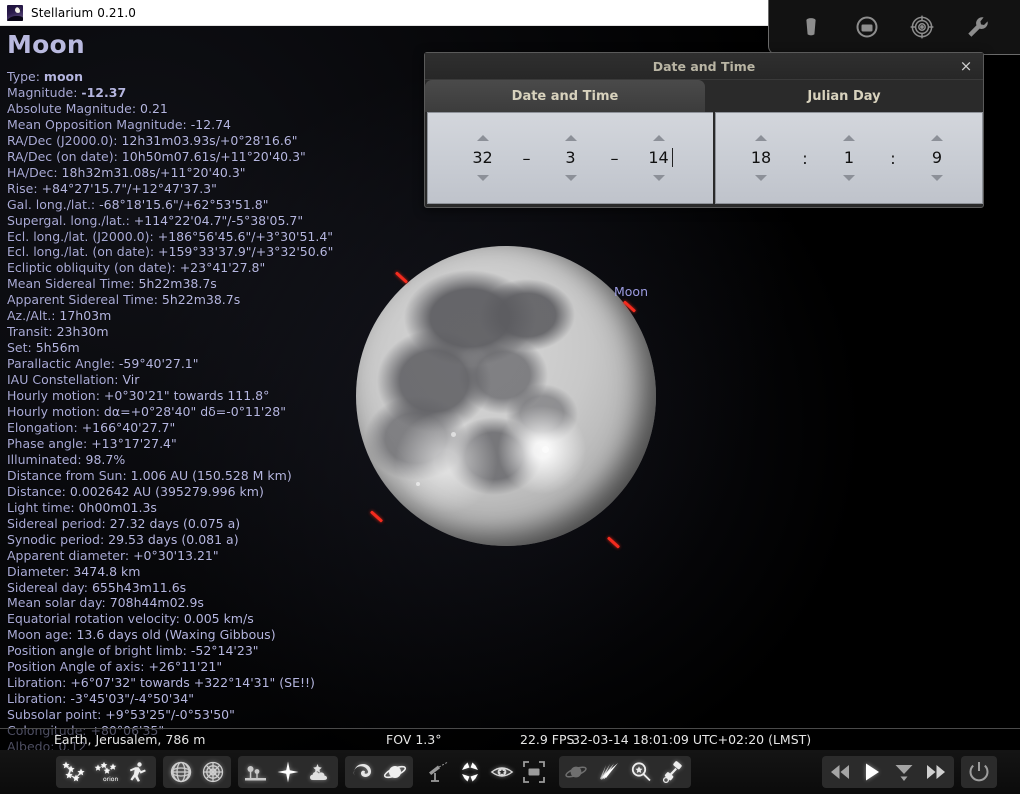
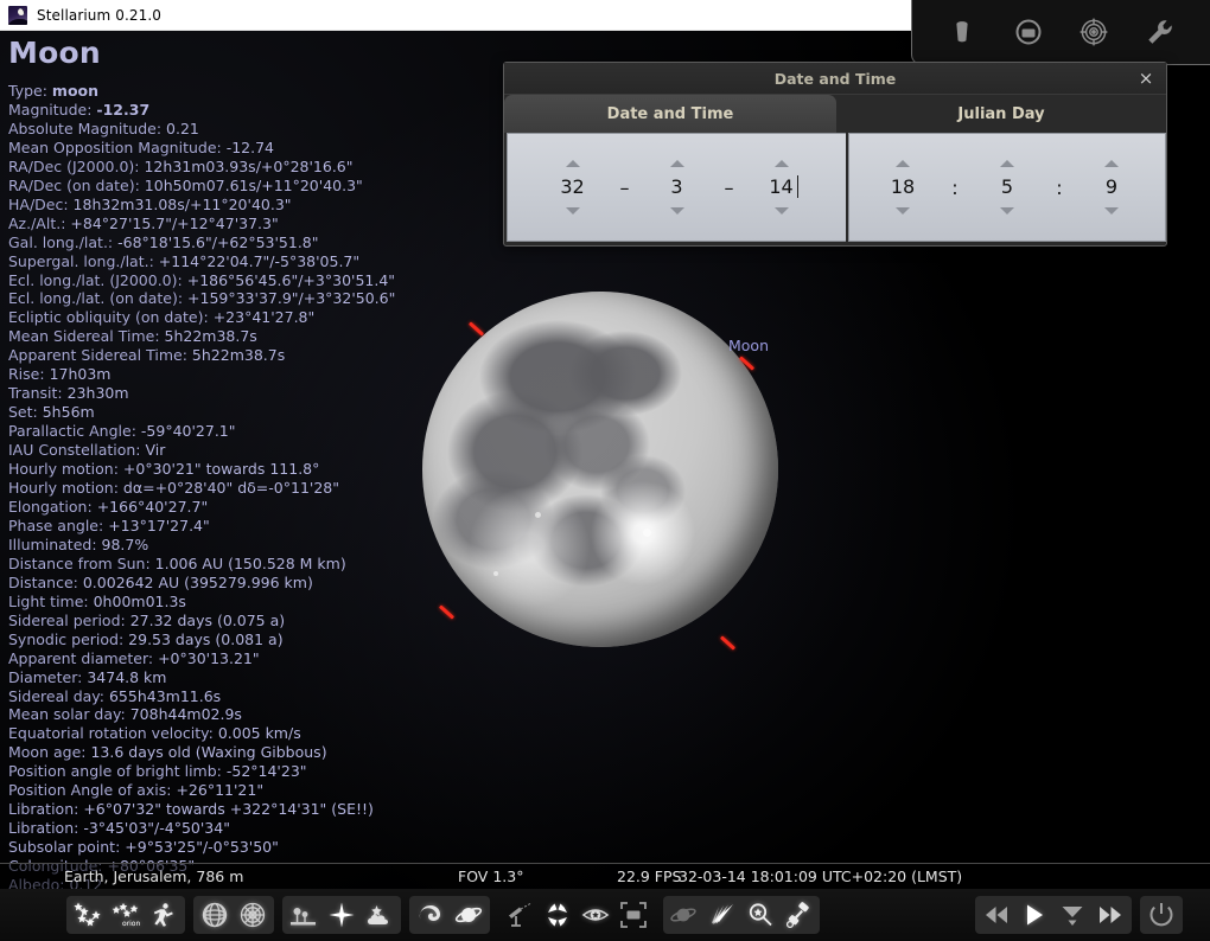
  Stellarium 0.21.0
  Moon
  Moon
  Type: moon
  Magnitude: -12.37
  Absolute Magnitude: 0.21
  Mean Opposition Magnitude: -12.74
  RA/Dec (J2000.0): 12h31m03.93s/+0°28'16.6"
  RA/Dec (on date): 10h50m07.61s/+11°20'40.3"
  HA/Dec: 18h32m31.08s/+11°20'40.3"
- Rise: +84°27'15.7"/+12°47'37.3"
+ Az./Alt.: +84°27'15.7"/+12°47'37.3"
  Gal. long./lat.: -68°18'15.6"/+62°53'51.8"
  Supergal. long./lat.: +114°22'04.7"/-5°38'05.7"
  Ecl. long./lat. (J2000.0): +186°56'45.6"/+3°30'51.4"
  Ecl. long./lat. (on date): +159°33'37.9"/+3°32'50.6"
  Ecliptic obliquity (on date): +23°41'27.8"
  Mean Sidereal Time: 5h22m38.7s
  Apparent Sidereal Time: 5h22m38.7s
- Az./Alt.: 17h03m
+ Rise: 17h03m
  Transit: 23h30m
  Set: 5h56m
  Parallactic Angle: -59°40'27.1"
  IAU Constellation: Vir
  Hourly motion: +0°30'21" towards 111.8°
  Hourly motion: dα=+0°28'40" dδ=-0°11'28"
  Elongation: +166°40'27.7"
  Phase angle: +13°17'27.4"
  Illuminated: 98.7%
  Distance from Sun: 1.006 AU (150.528 M km)
  Distance: 0.002642 AU (395279.996 km)
  Light time: 0h00m01.3s
  Sidereal period: 27.32 days (0.075 a)
  Synodic period: 29.53 days (0.081 a)
  Apparent diameter: +0°30'13.21"
  Diameter: 3474.8 km
  Sidereal day: 655h43m11.6s
  Mean solar day: 708h44m02.9s
  Equatorial rotation velocity: 0.005 km/s
  Moon age: 13.6 days old (Waxing Gibbous)
  Position angle of bright limb: -52°14'23"
  Position Angle of axis: +26°11'21"
  Libration: +6°07'32" towards +322°14'31" (SE!!)
  Libration: -3°45'03"/-4°50'34"
  Subsolar point: +9°53'25"/-0°53'50"
  Colongitude: +80°06'35"
  Albedo: 0.12
  Date and Time
  ×
  Date and Time
  Julian Day
  32
  –
  3
  –
  14
  18
  :
- 1
+ 5
  :
  9
  Earth, Jerusalem, 786 m
  FOV 1.3°
  22.9 FPS
  32-03-14 18:01:09 UTC+02:20 (LMST)
